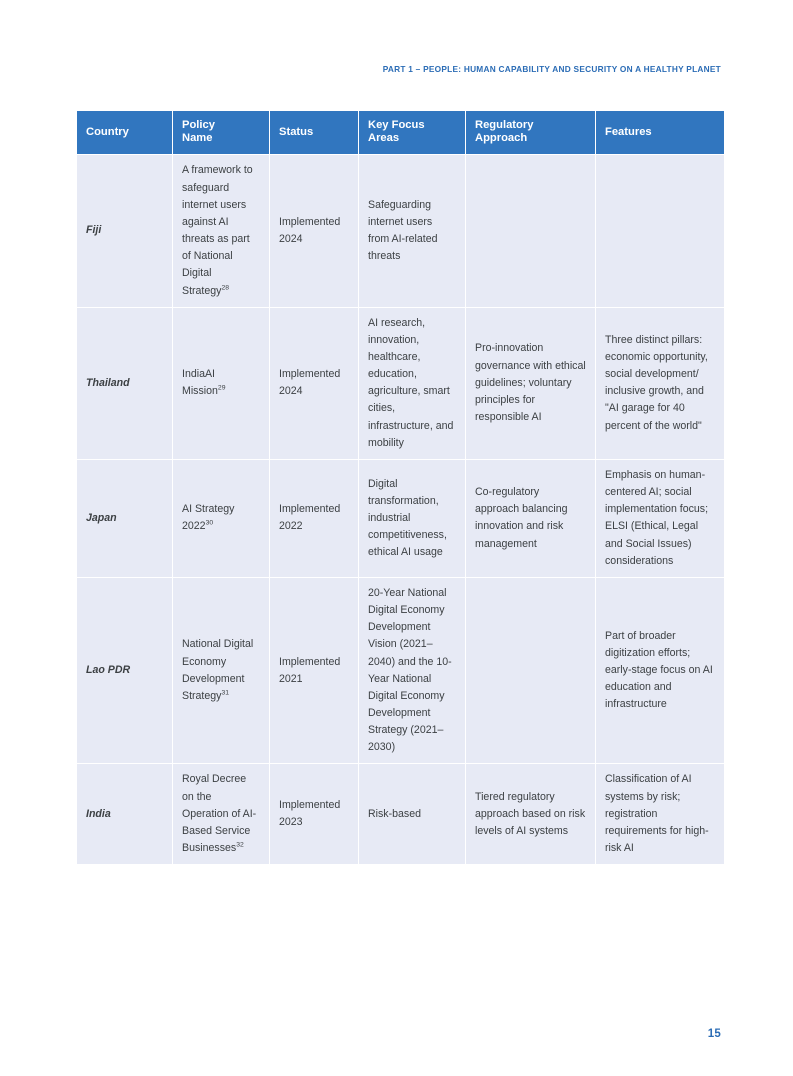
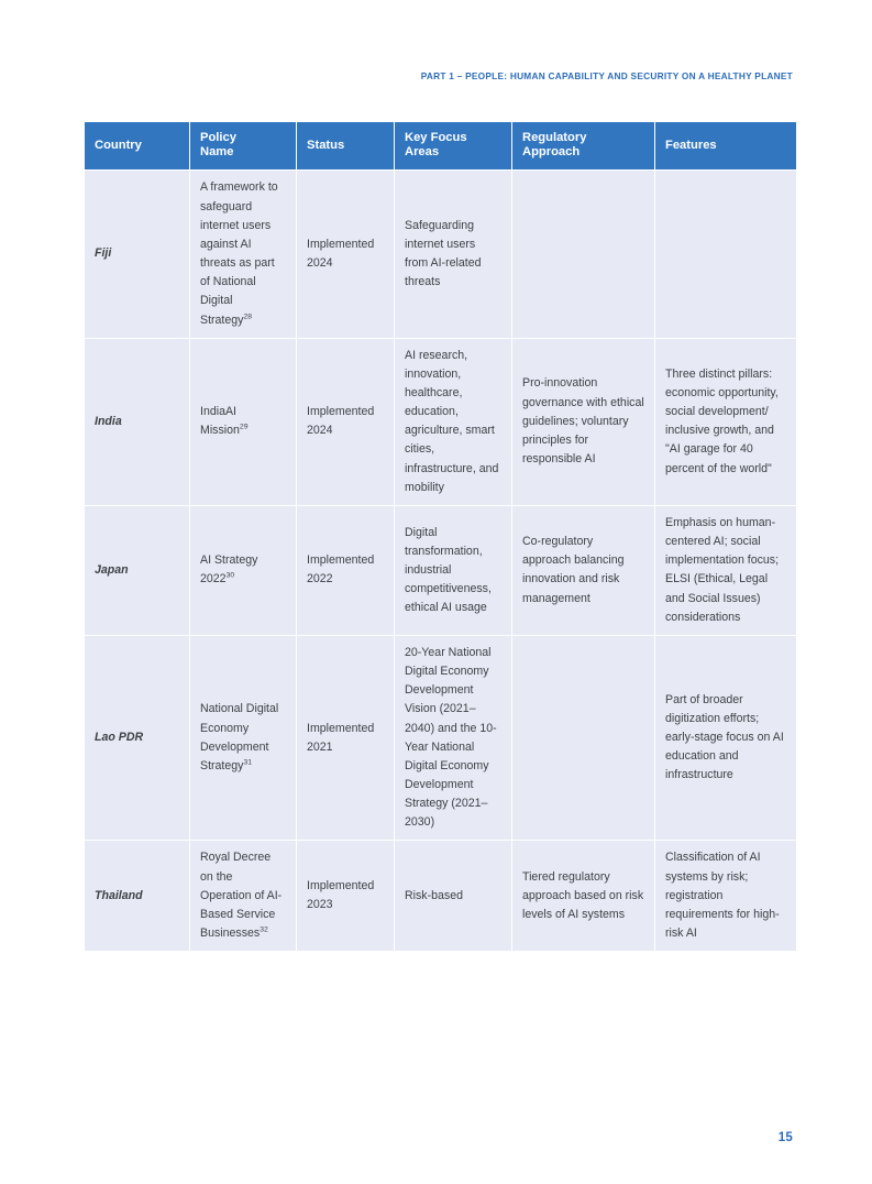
  PART 1 – PEOPLE: HUMAN CAPABILITY AND SECURITY ON A HEALTHY PLANET
  Country	Policy Name	Status	Key Focus Areas	Regulatory Approach	Features
  Fiji	A framework to safeguard internet users against AI threats as part of National Digital Strategy	Implemented 2024	Safeguarding internet users from AI-related threats
- Thailand	IndiaAI Mission	Implemented 2024	AI research, innovation, healthcare, education, agriculture, smart cities, infrastructure, and mobility	Pro-innovation governance with ethical guidelines; voluntary principles for responsible AI	Three distinct pillars: economic opportunity, social development/ inclusive growth, and "AI garage for 40 percent of the world"
+ India	IndiaAI Mission	Implemented 2024	AI research, innovation, healthcare, education, agriculture, smart cities, infrastructure, and mobility	Pro-innovation governance with ethical guidelines; voluntary principles for responsible AI	Three distinct pillars: economic opportunity, social development/ inclusive growth, and "AI garage for 40 percent of the world"
  Japan	AI Strategy 2022	Implemented 2022	Digital transformation, industrial competitiveness, ethical AI usage	Co-regulatory approach balancing innovation and risk management	Emphasis on human-centered AI; social implementation focus; ELSI (Ethical, Legal and Social Issues) considerations
  Lao PDR	National Digital Economy Development Strategy	Implemented 2021	20-Year National Digital Economy Development Vision (2021–2040) and the 10-Year National Digital Economy Development Strategy (2021–2030)		Part of broader digitization efforts; early-stage focus on AI education and infrastructure
- India	Royal Decree on the Operation of AI-Based Service Businesses	Implemented 2023	Risk-based	Tiered regulatory approach based on risk levels of AI systems	Classification of AI systems by risk; registration requirements for high-risk AI
+ Thailand	Royal Decree on the Operation of AI-Based Service Businesses	Implemented 2023	Risk-based	Tiered regulatory approach based on risk levels of AI systems	Classification of AI systems by risk; registration requirements for high-risk AI
  15
